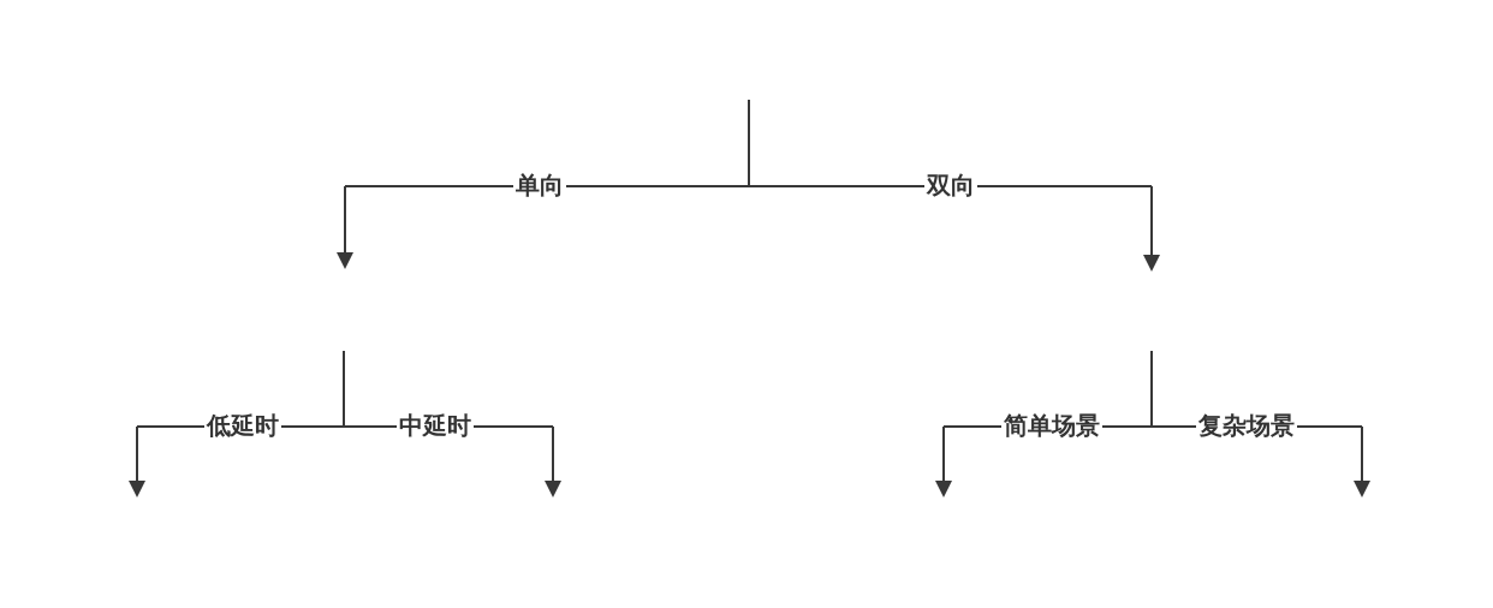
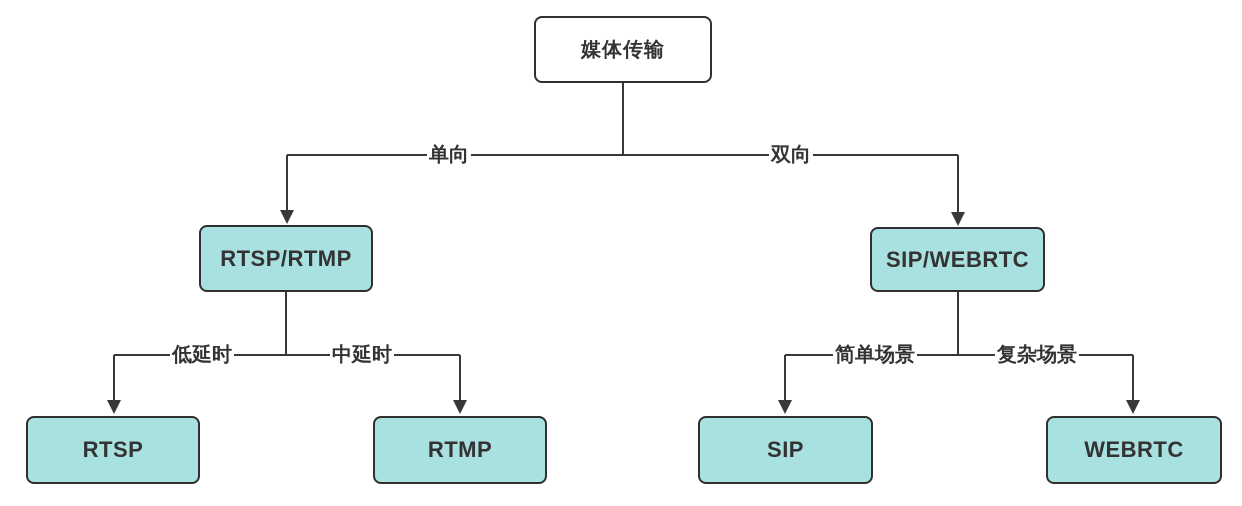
+ 媒体传输
+ RTSP/RTMP
+ SIP/WEBRTC
+ RTSP
+ RTMP
+ SIP
+ WEBRTC
  单向
  双向
  低延时
  中延时
  简单场景
  复杂场景
